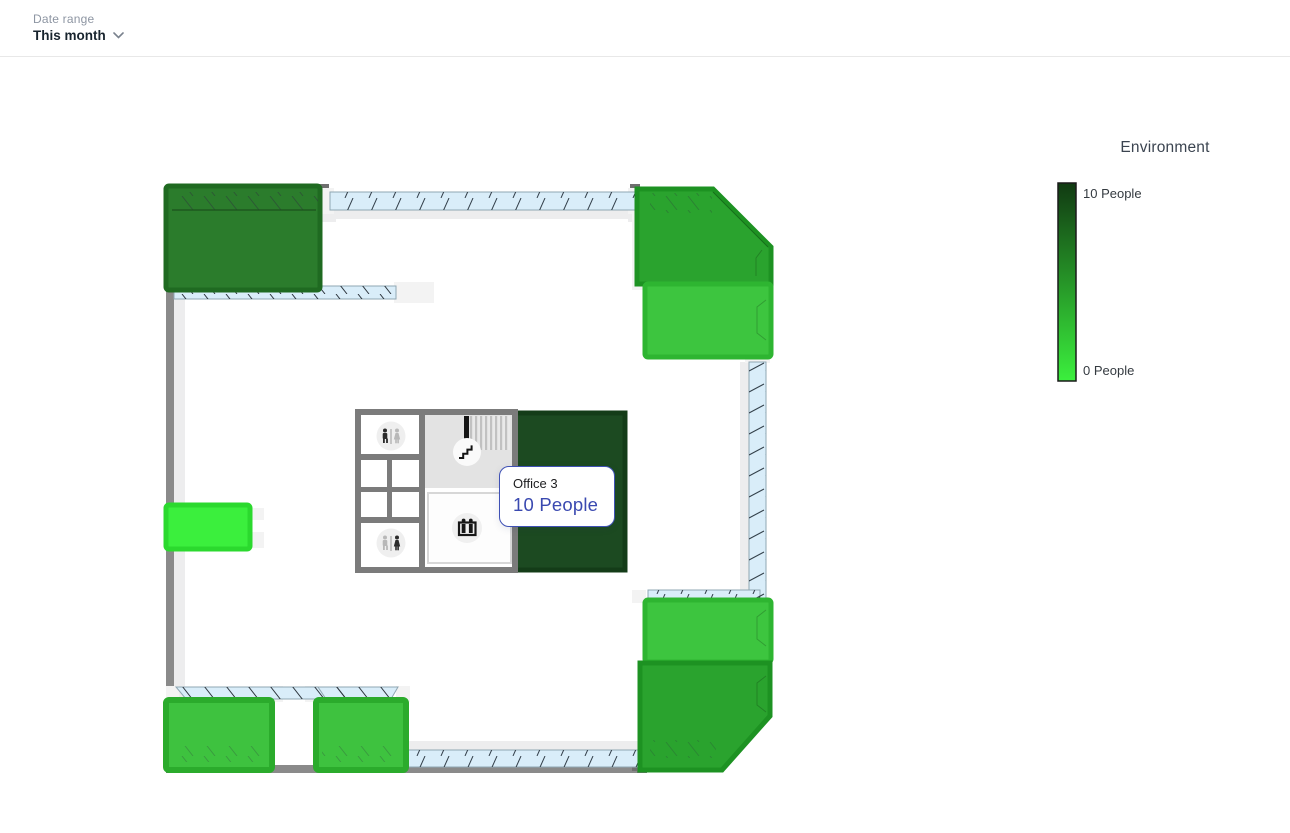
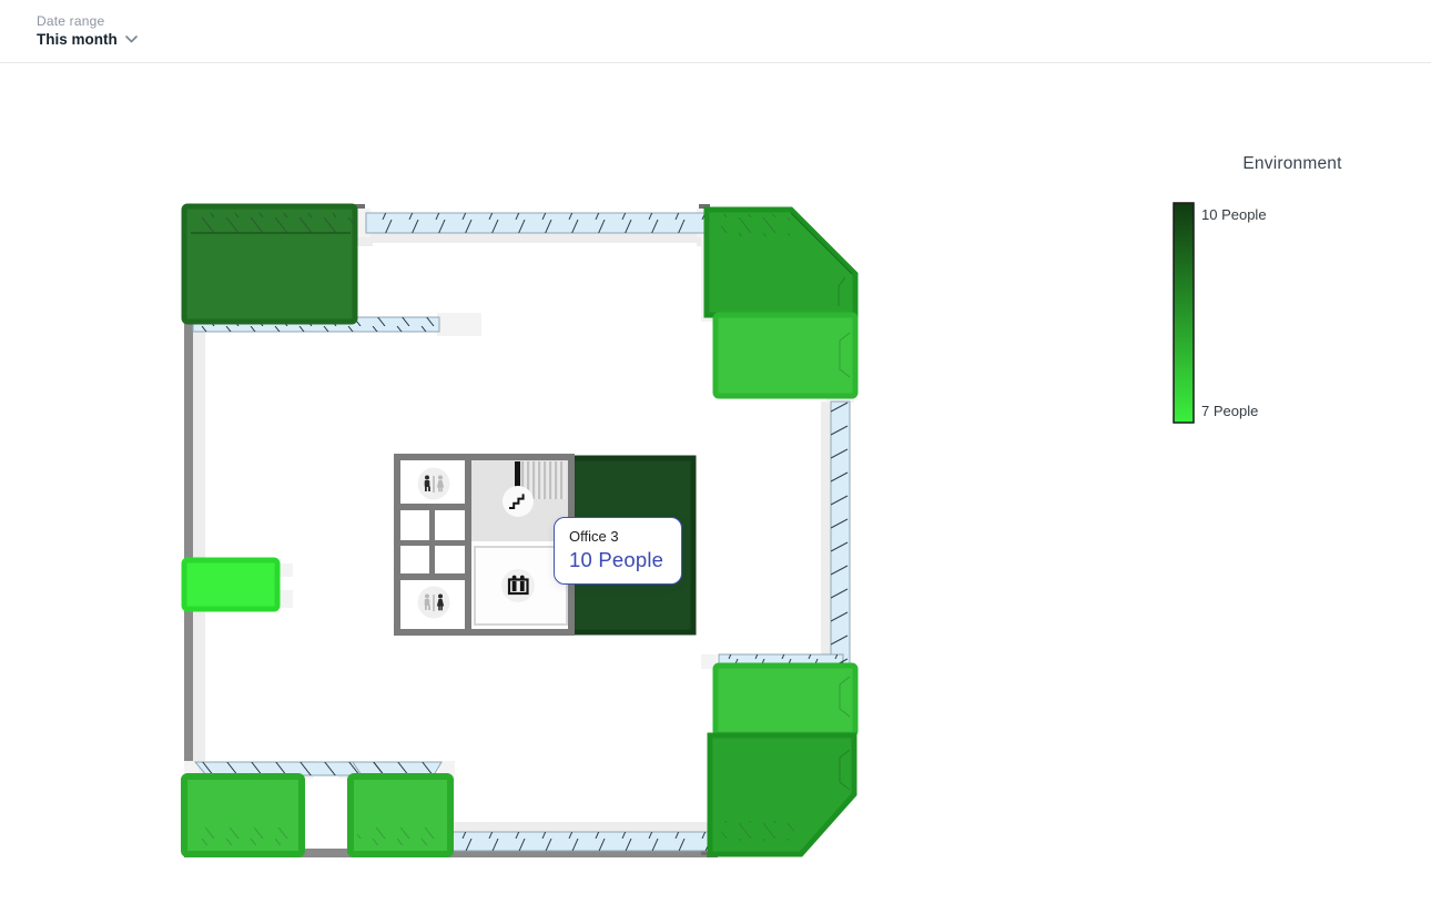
  Date range
  This month
  Office 3
  10 People
  Environment
  10 People
- 0 People
+ 7 People
